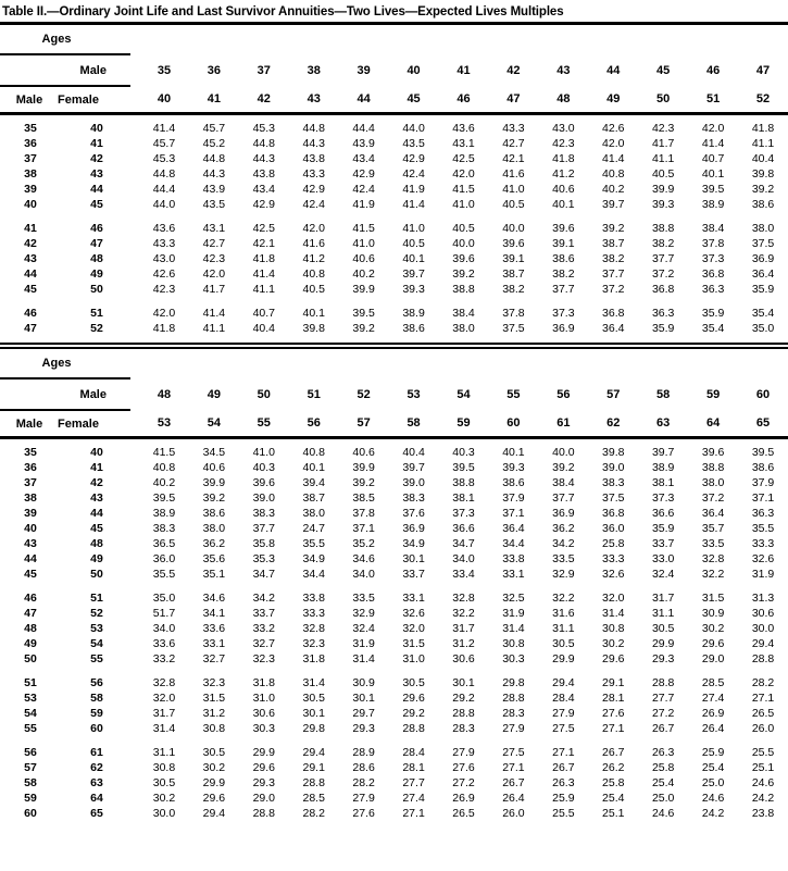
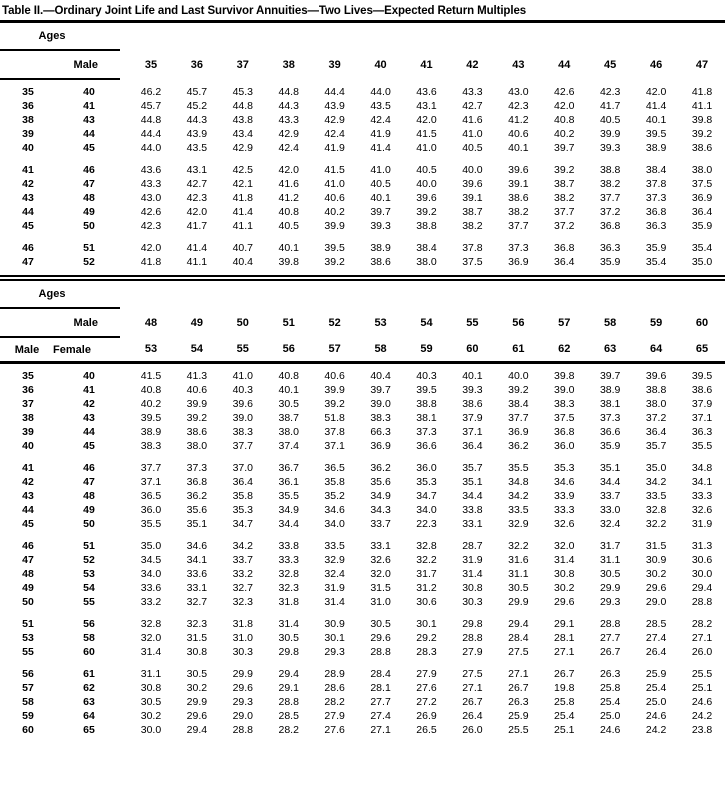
- Table II.—Ordinary Joint Life and Last Survivor Annuities—Two Lives—Expected Lives Multiples
+ Table II.—Ordinary Joint Life and Last Survivor Annuities—Two Lives—Expected Return Multiples
  Ages
  Male		35	36	37	38	39	40	41	42	43	44	45	46	47
- Male	Female		40	41	42	43	44	45	46	47	48	49	50	51	52
- 35	40		41.4	45.7	45.3	44.8	44.4	44.0	43.6	43.3	43.0	42.6	42.3	42.0	41.8
+ 35	40		46.2	45.7	45.3	44.8	44.4	44.0	43.6	43.3	43.0	42.6	42.3	42.0	41.8
  36	41		45.7	45.2	44.8	44.3	43.9	43.5	43.1	42.7	42.3	42.0	41.7	41.4	41.1
- 37	42		45.3	44.8	44.3	43.8	43.4	42.9	42.5	42.1	41.8	41.4	41.1	40.7	40.4
  38	43		44.8	44.3	43.8	43.3	42.9	42.4	42.0	41.6	41.2	40.8	40.5	40.1	39.8
  39	44		44.4	43.9	43.4	42.9	42.4	41.9	41.5	41.0	40.6	40.2	39.9	39.5	39.2
  40	45		44.0	43.5	42.9	42.4	41.9	41.4	41.0	40.5	40.1	39.7	39.3	38.9	38.6
  41	46		43.6	43.1	42.5	42.0	41.5	41.0	40.5	40.0	39.6	39.2	38.8	38.4	38.0
  42	47		43.3	42.7	42.1	41.6	41.0	40.5	40.0	39.6	39.1	38.7	38.2	37.8	37.5
  43	48		43.0	42.3	41.8	41.2	40.6	40.1	39.6	39.1	38.6	38.2	37.7	37.3	36.9
  44	49		42.6	42.0	41.4	40.8	40.2	39.7	39.2	38.7	38.2	37.7	37.2	36.8	36.4
  45	50		42.3	41.7	41.1	40.5	39.9	39.3	38.8	38.2	37.7	37.2	36.8	36.3	35.9
  46	51		42.0	41.4	40.7	40.1	39.5	38.9	38.4	37.8	37.3	36.8	36.3	35.9	35.4
  47	52		41.8	41.1	40.4	39.8	39.2	38.6	38.0	37.5	36.9	36.4	35.9	35.4	35.0
  Ages
  Male		48	49	50	51	52	53	54	55	56	57	58	59	60
  Male	Female		53	54	55	56	57	58	59	60	61	62	63	64	65
- 35	40		41.5	34.5	41.0	40.8	40.6	40.4	40.3	40.1	40.0	39.8	39.7	39.6	39.5
+ 35	40		41.5	41.3	41.0	40.8	40.6	40.4	40.3	40.1	40.0	39.8	39.7	39.6	39.5
  36	41		40.8	40.6	40.3	40.1	39.9	39.7	39.5	39.3	39.2	39.0	38.9	38.8	38.6
- 37	42		40.2	39.9	39.6	39.4	39.2	39.0	38.8	38.6	38.4	38.3	38.1	38.0	37.9
+ 37	42		40.2	39.9	39.6	30.5	39.2	39.0	38.8	38.6	38.4	38.3	38.1	38.0	37.9
- 38	43		39.5	39.2	39.0	38.7	38.5	38.3	38.1	37.9	37.7	37.5	37.3	37.2	37.1
+ 38	43		39.5	39.2	39.0	38.7	51.8	38.3	38.1	37.9	37.7	37.5	37.3	37.2	37.1
- 39	44		38.9	38.6	38.3	38.0	37.8	37.6	37.3	37.1	36.9	36.8	36.6	36.4	36.3
+ 39	44		38.9	38.6	38.3	38.0	37.8	66.3	37.3	37.1	36.9	36.8	36.6	36.4	36.3
- 40	45		38.3	38.0	37.7	24.7	37.1	36.9	36.6	36.4	36.2	36.0	35.9	35.7	35.5
+ 40	45		38.3	38.0	37.7	37.4	37.1	36.9	36.6	36.4	36.2	36.0	35.9	35.7	35.5
+ 41	46		37.7	37.3	37.0	36.7	36.5	36.2	36.0	35.7	35.5	35.3	35.1	35.0	34.8
+ 42	47		37.1	36.8	36.4	36.1	35.8	35.6	35.3	35.1	34.8	34.6	34.4	34.2	34.1
- 43	48		36.5	36.2	35.8	35.5	35.2	34.9	34.7	34.4	34.2	25.8	33.7	33.5	33.3
+ 43	48		36.5	36.2	35.8	35.5	35.2	34.9	34.7	34.4	34.2	33.9	33.7	33.5	33.3
- 44	49		36.0	35.6	35.3	34.9	34.6	30.1	34.0	33.8	33.5	33.3	33.0	32.8	32.6
+ 44	49		36.0	35.6	35.3	34.9	34.6	34.3	34.0	33.8	33.5	33.3	33.0	32.8	32.6
- 45	50		35.5	35.1	34.7	34.4	34.0	33.7	33.4	33.1	32.9	32.6	32.4	32.2	31.9
+ 45	50		35.5	35.1	34.7	34.4	34.0	33.7	22.3	33.1	32.9	32.6	32.4	32.2	31.9
- 46	51		35.0	34.6	34.2	33.8	33.5	33.1	32.8	32.5	32.2	32.0	31.7	31.5	31.3
+ 46	51		35.0	34.6	34.2	33.8	33.5	33.1	32.8	28.7	32.2	32.0	31.7	31.5	31.3
- 47	52		51.7	34.1	33.7	33.3	32.9	32.6	32.2	31.9	31.6	31.4	31.1	30.9	30.6
+ 47	52		34.5	34.1	33.7	33.3	32.9	32.6	32.2	31.9	31.6	31.4	31.1	30.9	30.6
  48	53		34.0	33.6	33.2	32.8	32.4	32.0	31.7	31.4	31.1	30.8	30.5	30.2	30.0
  49	54		33.6	33.1	32.7	32.3	31.9	31.5	31.2	30.8	30.5	30.2	29.9	29.6	29.4
  50	55		33.2	32.7	32.3	31.8	31.4	31.0	30.6	30.3	29.9	29.6	29.3	29.0	28.8
  51	56		32.8	32.3	31.8	31.4	30.9	30.5	30.1	29.8	29.4	29.1	28.8	28.5	28.2
  53	58		32.0	31.5	31.0	30.5	30.1	29.6	29.2	28.8	28.4	28.1	27.7	27.4	27.1
- 54	59		31.7	31.2	30.6	30.1	29.7	29.2	28.8	28.3	27.9	27.6	27.2	26.9	26.5
  55	60		31.4	30.8	30.3	29.8	29.3	28.8	28.3	27.9	27.5	27.1	26.7	26.4	26.0
  56	61		31.1	30.5	29.9	29.4	28.9	28.4	27.9	27.5	27.1	26.7	26.3	25.9	25.5
- 57	62		30.8	30.2	29.6	29.1	28.6	28.1	27.6	27.1	26.7	26.2	25.8	25.4	25.1
+ 57	62		30.8	30.2	29.6	29.1	28.6	28.1	27.6	27.1	26.7	19.8	25.8	25.4	25.1
  58	63		30.5	29.9	29.3	28.8	28.2	27.7	27.2	26.7	26.3	25.8	25.4	25.0	24.6
  59	64		30.2	29.6	29.0	28.5	27.9	27.4	26.9	26.4	25.9	25.4	25.0	24.6	24.2
  60	65		30.0	29.4	28.8	28.2	27.6	27.1	26.5	26.0	25.5	25.1	24.6	24.2	23.8
